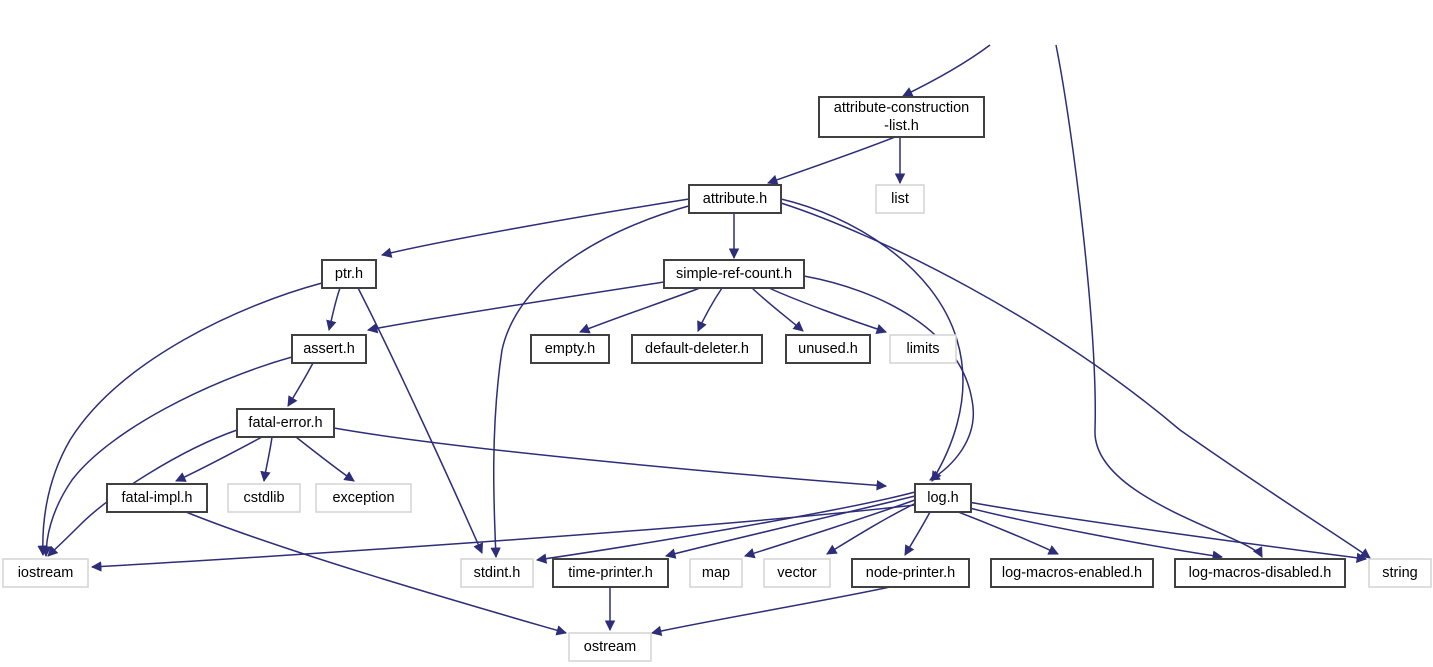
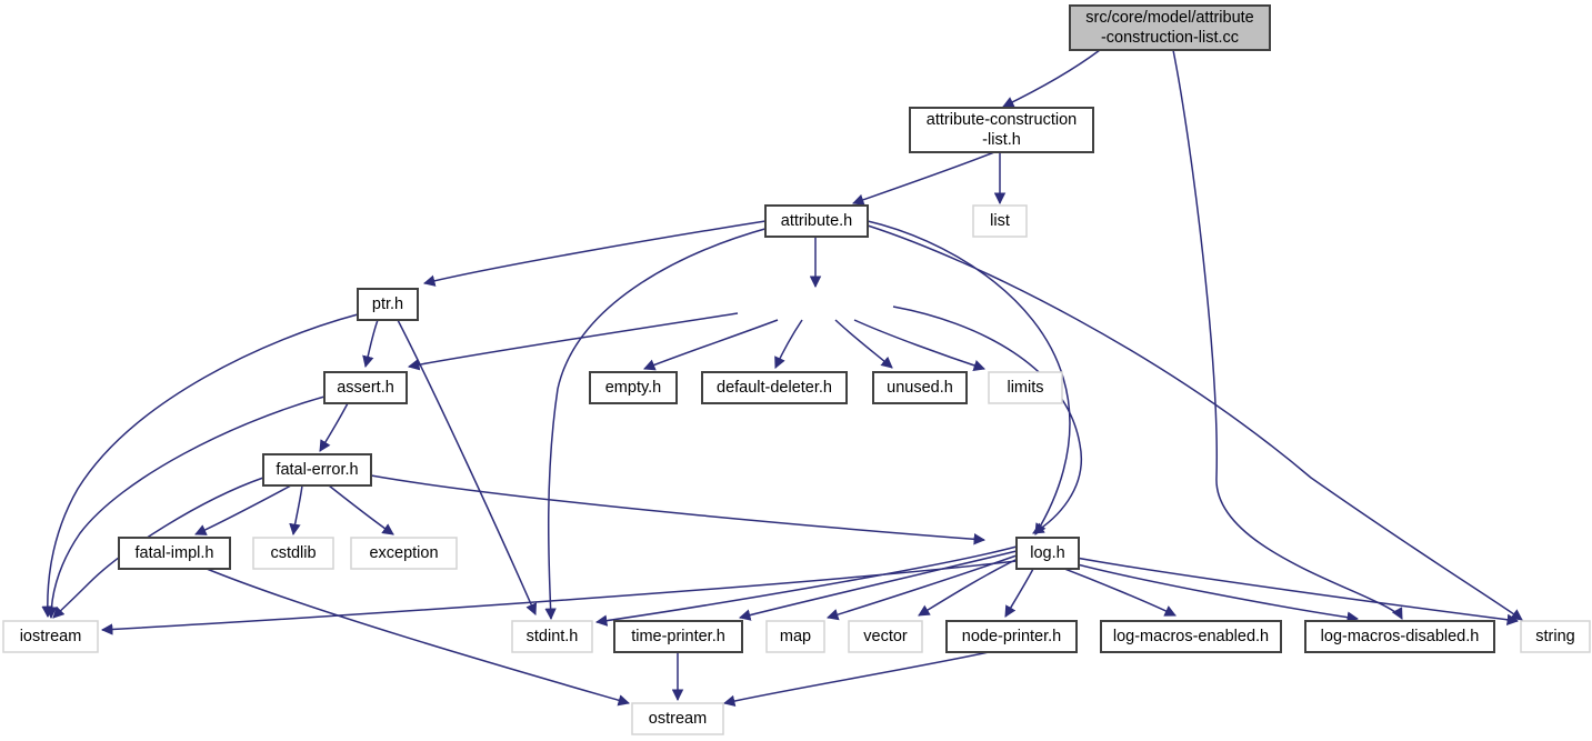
+ src/core/model/attribute
+ -construction-list.cc
  attribute-construction
  -list.h
  list
  attribute.h
  ptr.h
- simple-ref-count.h
  empty.h
  default-deleter.h
  unused.h
  limits
  assert.h
  fatal-error.h
  fatal-impl.h
  cstdlib
  exception
  log.h
  iostream
  stdint.h
  time-printer.h
  map
  vector
  node-printer.h
  log-macros-enabled.h
  log-macros-disabled.h
  string
  ostream
